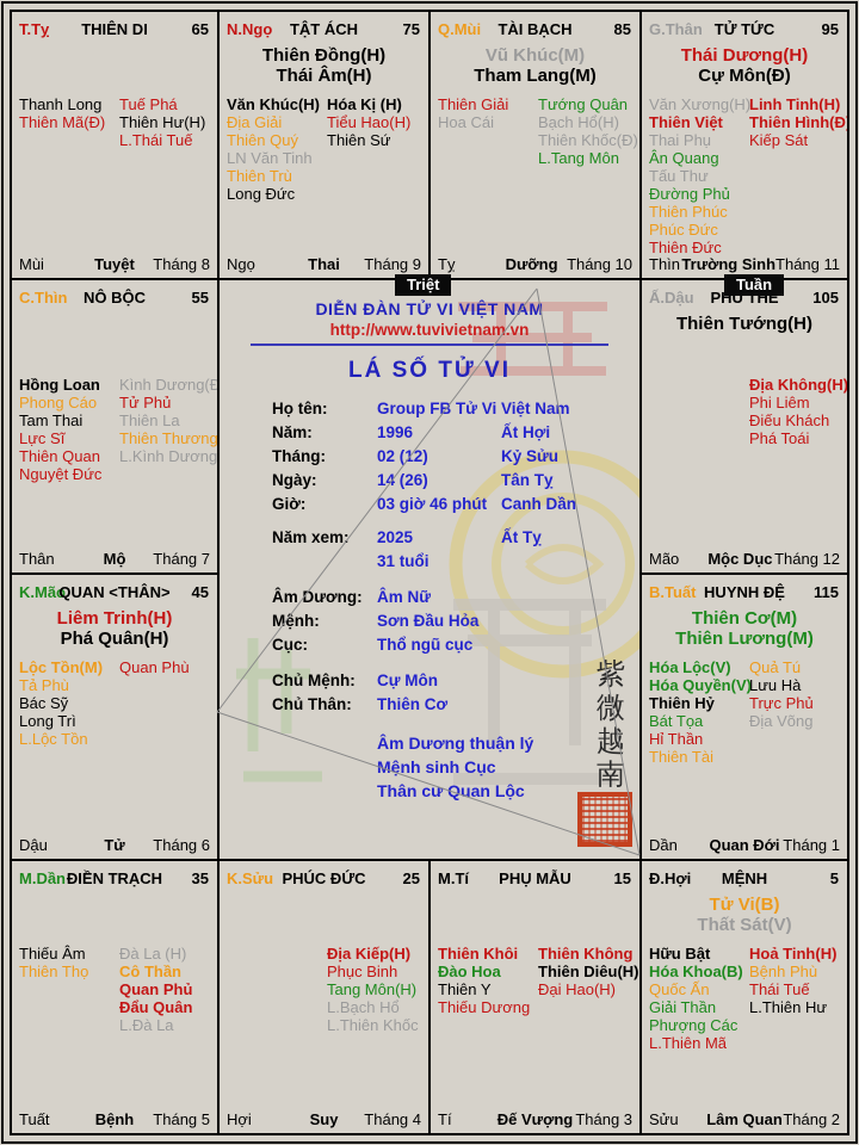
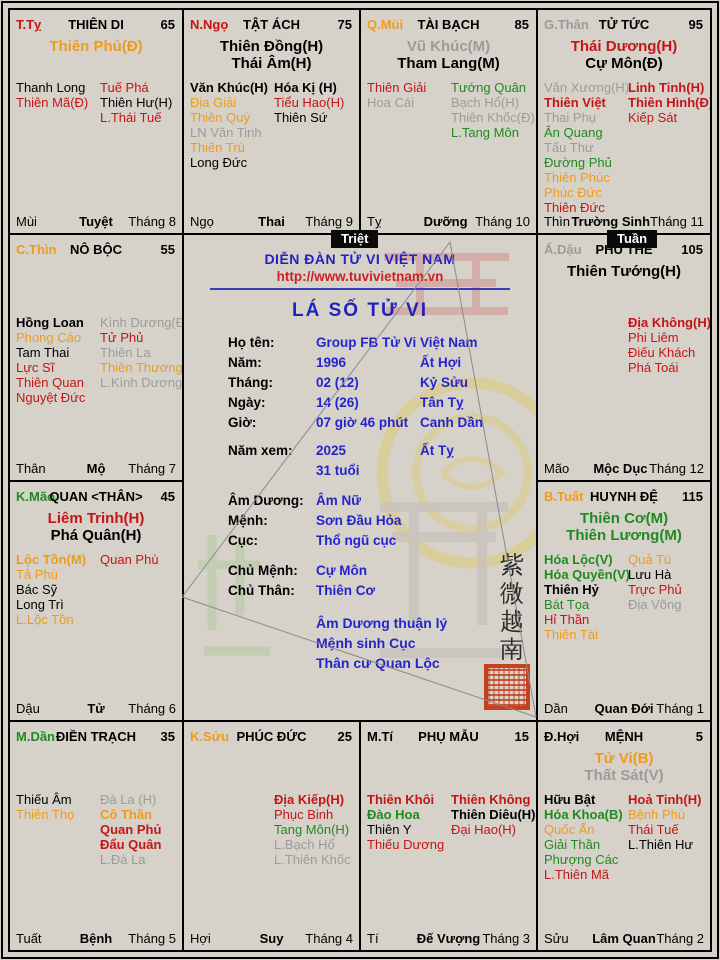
  T.Tỵ
  THIÊN DI
  65
+ Thiên Phủ(Đ)
  Thanh Long
  Thiên Mã(Đ)
  Tuế Phá
  Thiên Hư(H)
  L.Thái Tuế
  Mùi
  Tuyệt
  Tháng 8
  N.Ngọ
  TẬT ÁCH
  75
  Thiên Đồng(H)
  Thái Âm(H)
  Văn Khúc(H)
  Địa Giải
  Thiên Quý
  LN Văn Tinh
  Thiên Trù
  Long Đức
  Hóa Kị (H)
  Tiểu Hao(H)
  Thiên Sứ
  Ngọ
  Thai
  Tháng 9
  Q.Mùi
  TÀI BẠCH
  85
  Vũ Khúc(M)
  Tham Lang(M)
  Thiên Giải
  Hoa Cái
  Tướng Quân
  Bạch Hổ(H)
  Thiên Khốc(Đ)
  L.Tang Môn
  Tỵ
  Dưỡng
  Tháng 10
  G.Thân
  TỬ TỨC
  95
  Thái Dương(H)
  Cự Môn(Đ)
  Văn Xương(H)
  Thiên Việt
  Thai Phụ
  Ân Quang
  Tấu Thư
  Đường Phủ
  Thiên Phúc
  Phúc Đức
  Thiên Đức
  Linh Tinh(H)
  Thiên Hình(Đ
  Kiếp Sát
  Thìn
  Trường Sinh
  Tháng 11
  C.Thìn
  NÔ BỘC
  55
  Hồng Loan
  Phong Cáo
  Tam Thai
  Lực Sĩ
  Thiên Quan
  Nguyệt Đức
  Kình Dương(Đ
  Tử Phủ
  Thiên La
  Thiên Thương
  L.Kình Dương
  Thân
  Mộ
  Tháng 7
  Ấ.Dậu
  PHU THÊ
  105
  Thiên Tướng(H)
  Địa Không(H)
  Phi Liêm
  Điếu Khách
  Phá Toái
  Mão
  Mộc Dục
  Tháng 12
  K.Mão
  QUAN <THÂN>
  45
  Liêm Trinh(H)
  Phá Quân(H)
  Lộc Tồn(M)
  Tả Phù
  Bác Sỹ
  Long Trì
  L.Lộc Tồn
  Quan Phù
  Dậu
  Tử
  Tháng 6
  B.Tuất
  HUYNH ĐỆ
  115
  Thiên Cơ(M)
  Thiên Lương(M)
  Hóa Lộc(V)
  Hóa Quyền(V)
  Thiên Hỷ
  Bát Tọa
  Hỉ Thần
  Thiên Tài
  Quả Tú
  Lưu Hà
  Trực Phủ
  Địa Võng
  Dần
  Quan Đới
  Tháng 1
  M.Dần
  ĐIỀN TRẠCH
  35
  Thiếu Âm
  Thiên Thọ
  Đà La (H)
  Cô Thần
  Quan Phủ
  Đẩu Quân
  L.Đà La
  Tuất
  Bệnh
  Tháng 5
  K.Sửu
  PHÚC ĐỨC
  25
  Địa Kiếp(H)
  Phục Binh
  Tang Môn(H)
  L.Bạch Hổ
  L.Thiên Khốc
  Hợi
  Suy
  Tháng 4
  M.Tí
  PHỤ MẪU
  15
  Thiên Khôi
  Đào Hoa
  Thiên Y
  Thiếu Dương
  Thiên Không
  Thiên Diêu(H)
  Đại Hao(H)
  Tí
  Đế Vượng
  Tháng 3
  Đ.Hợi
  MỆNH
  5
  Tử Vi(B)
  Thất Sát(V)
  Hữu Bật
  Hóa Khoa(B)
  Quốc Ấn
  Giải Thần
  Phượng Các
  L.Thiên Mã
  Hoả Tinh(H)
  Bệnh Phù
  Thái Tuế
  L.Thiên Hư
  Sửu
  Lâm Quan
  Tháng 2
  DIỄN ĐÀN TỬ VI VIỆT NAM
  http://www.tuvivietnam.vn
  LÁ SỐ TỬ VI
  Họ tên:
  Năm:
  1996
  Ất Hợi
  Tháng:
  02 (12)
  Kỷ Sửu
  Ngày:
  14 (26)
  Tân Tỵ
  Giờ:
- 03 giờ 46 phút
+ 07 giờ 46 phút
  Canh Dần
  Năm xem:
  2025
  Ất Tỵ
  31 tuổi
  Âm Dương:
  Âm Nữ
  Mệnh:
  Sơn Đầu Hỏa
  Cục:
  Thổ ngũ cục
  Chủ Mệnh:
  Cự Môn
  Chủ Thân:
  Thiên Cơ
  Âm Dương thuận lý
  Mệnh sinh Cục
  Thân cư Quan Lộc
  紫
  微
  越
  南
  Triệt
  Tuần
